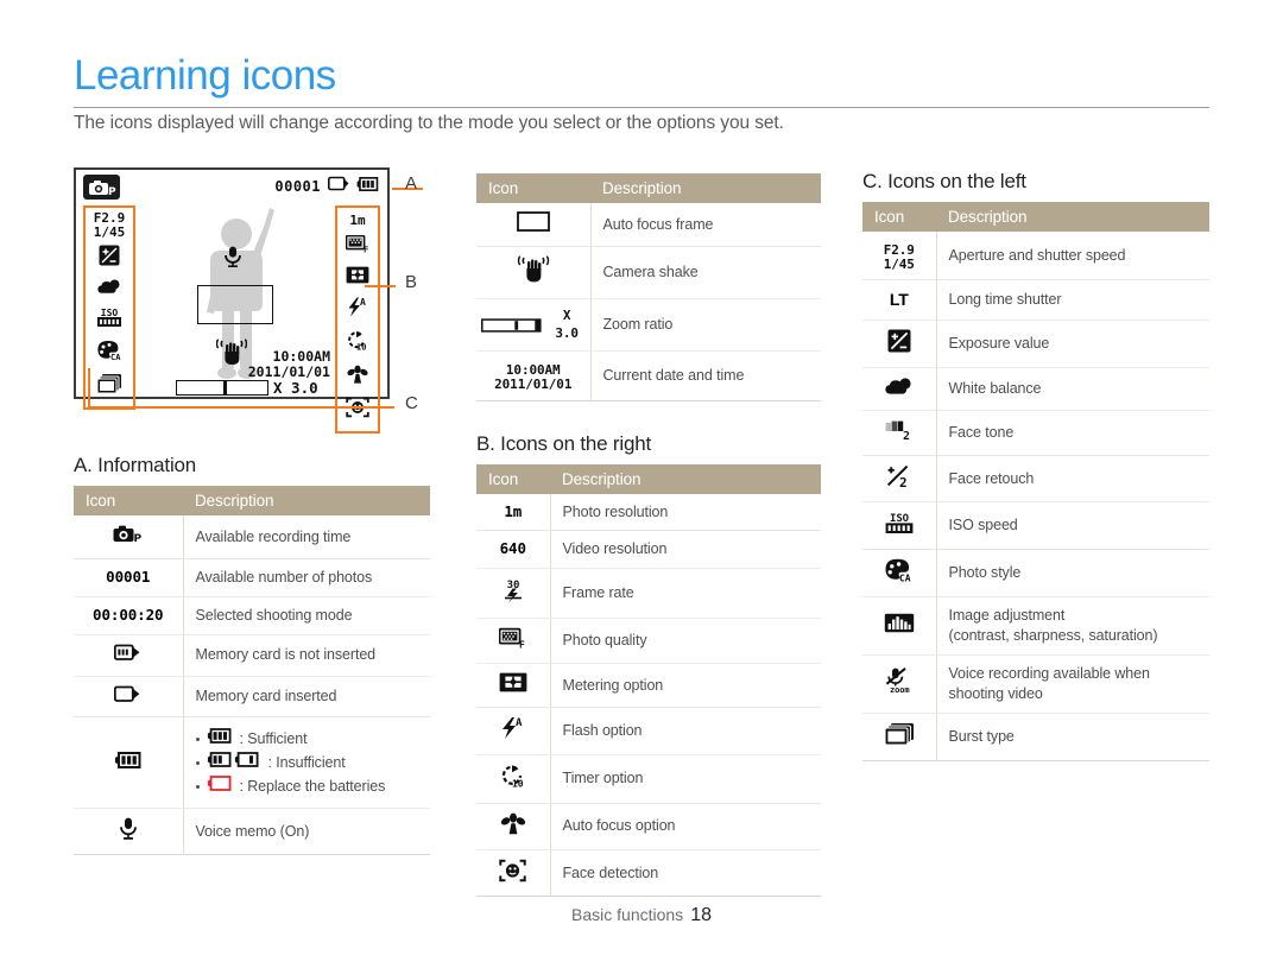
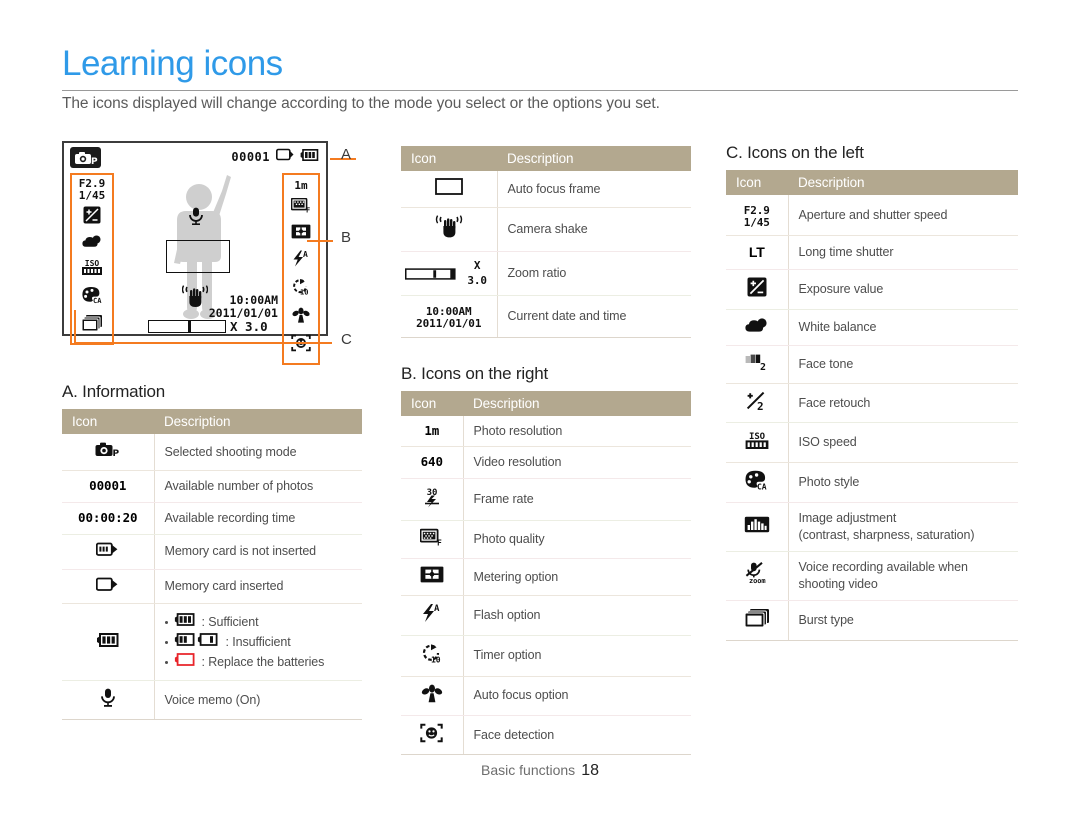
  Learning icons
  The icons displayed will change according to the mode you select or the options you set.
  P
  00001
  X 3.0
  10:00AM
  2011/01/01
  F2.9
  1/45
  ISO
  CA
  1m
  F
  A
  10
  A
  B
  C
  A. Information
  Icon	Description
- P	Available recording time
+ P	Selected shooting mode
  00001	Available number of photos
- 00:00:20	Selected shooting mode
+ 00:00:20	Available recording time
  	Memory card is not inserted
  	Memory card inserted
  	: Sufficient : Insufficient : Replace the batteries
  	Voice memo (On)
  Icon	Description
  	Auto focus frame
  	Camera shake
  X 3.0	Zoom ratio
  10:00AM 2011/01/01	Current date and time
  B. Icons on the right
  Icon	Description
  1m	Photo resolution
  640	Video resolution
  30	Frame rate
  F	Photo quality
  	Metering option
  A	Flash option
  10	Timer option
  	Auto focus option
  	Face detection
  C. Icons on the left
  Icon	Description
  F2.9 1/45	Aperture and shutter speed
  LT	Long time shutter
  	Exposure value
  	White balance
  2	Face tone
  2	Face retouch
  ISO	ISO speed
  CA	Photo style
  	Image adjustment (contrast, sharpness, saturation)
  zoom	Voice recording available when shooting video
  	Burst type
  Basic functions 18
